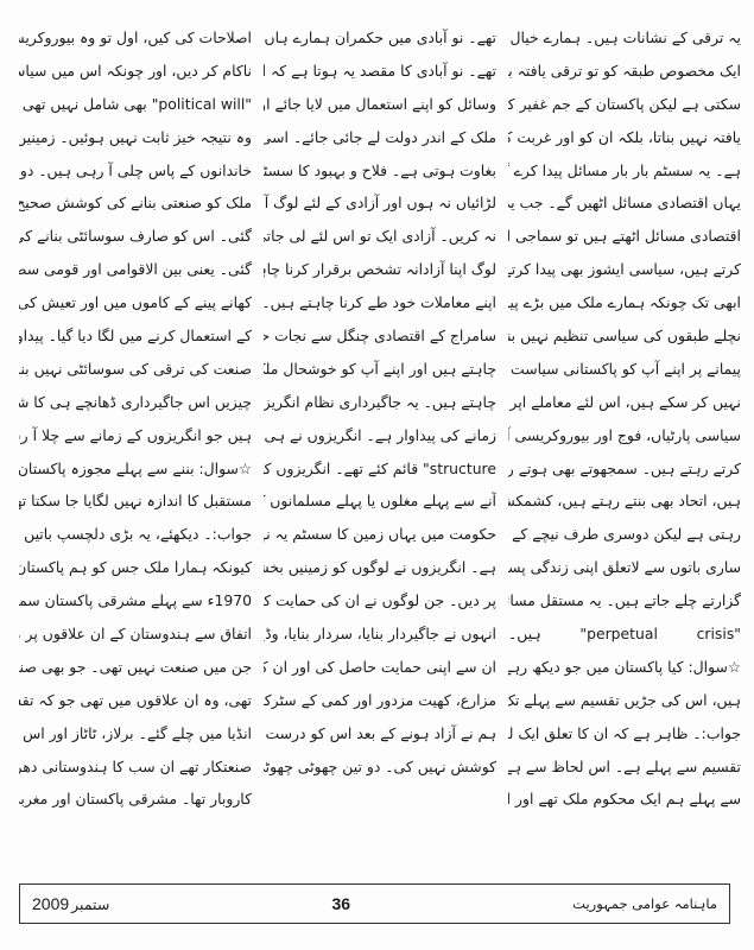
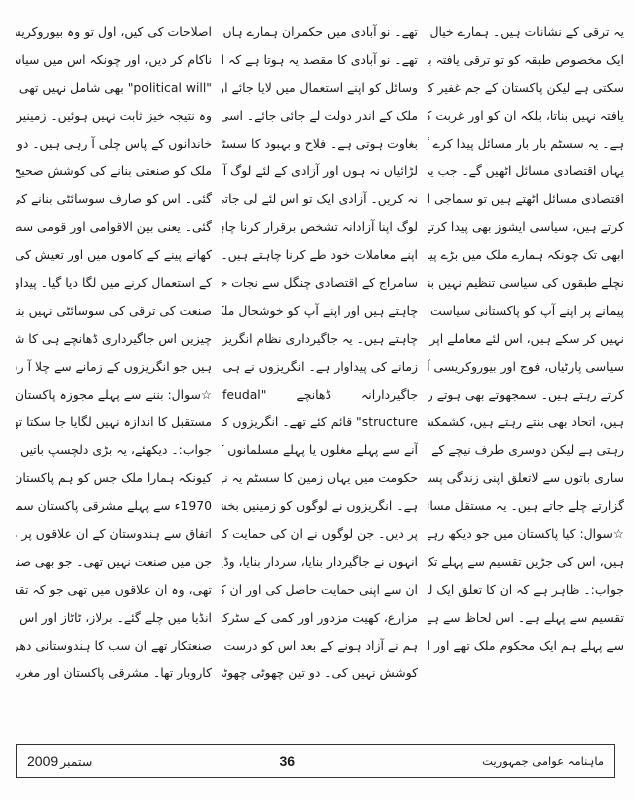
  یہ ترقی کے نشانات ہیں۔ ہمارے خیال
  سکتی ہے لیکن پاکستان کے جم غفیر ک
  یافتہ نہیں بناتا، بلکہ ان کو اور غربت ک
  ہے۔ یہ سسٹم بار بار مسائل پیدا کرے
  یہاں اقتصادی مسائل اٹھیں گے۔ جب ی
  اقتصادی مسائل اٹھتے ہیں تو سماجی ا
  کرتے ہیں، سیاسی ایشوز بھی پیدا کرتے
  ابھی تک چونکہ ہمارے ملک میں بڑے پی
  نچلے طبقوں کی سیاسی تنظیم نہیں بن
  پیمانے پر اپنے آپ کو پاکستانی سیاست
  نہیں کر سکے ہیں، اس لئے معاملے اپر
  سیاسی پارٹیاں، فوج اور بیوروکریسی آ
  کرتے رہتے ہیں۔ سمجھوتے بھی ہوتے ر
  ہیں، اتحاد بھی بنتے رہتے ہیں، کشمک
  رہتی ہے لیکن دوسری طرف نیچے کے
  ساری باتوں سے لاتعلق اپنی زندگی پس
  گزارتے چلے جاتے ہیں۔ یہ مستقل مسائ
- "perpetual crisis" ہیں۔
  ☆سوال: کیا پاکستان میں جو دیکھ رہے
  ہیں، اس کی جڑیں تقسیم سے پہلے تک
  جواب:۔ ظاہر ہے کہ ان کا تعلق ایک ل
  تقسیم سے پہلے ہے۔ اس لحاظ سے ہے
  سے پہلے ہم ایک محکوم ملک تھے اور ا
  تھے۔ نو آبادی میں حکمران ہمارے ہاں
  تھے۔ نو آبادی کا مقصد یہ ہوتا ہے کہ ا
  وسائل کو اپنے استعمال میں لایا جائے او
  ملک کے اندر دولت لے جائی جائے۔ اسی
  بغاوت ہوتی ہے۔ فلاح و بہبود کا سسٹ
  لڑائیاں نہ ہوں اور آزادی کے لئے لوگ آ
  نہ کریں۔ آزادی ایک تو اس لئے لی جات
  لوگ اپنا آزادانہ تشخص برقرار کرنا چا
  اپنے معاملات خود طے کرنا چاہتے ہیں۔
  سامراج کے اقتصادی چنگل سے نجات ح
  چاہتے ہیں اور اپنے آپ کو خوشحال مل
  چاہتے ہیں۔ یہ جاگیرداری نظام انگریز
  زمانے کی پیداوار ہے۔ انگریزوں نے ہی
+ جاگیردارانہ ڈھانچے "feudal
  structure" قائم کئے تھے۔ انگریزوں ک
  آنے سے پہلے مغلوں یا پہلے مسلمانوں
  حکومت میں یہاں زمین کا سسٹم یہ ن
  ہے۔ انگریزوں نے لوگوں کو زمینیں بخش
  پر دیں۔ جن لوگوں نے ان کی حمایت ک
  انہوں نے جاگیردار بنایا، سردار بنایا، وڈی
  ان سے اپنی حمایت حاصل کی اور ان ک
  مزارع، کھیت مزدور اور کمی کے سٹرک
  ہم نے آزاد ہونے کے بعد اس کو درست
  اصلاحات کی کیں، اول تو وہ بیوروکریس
  ناکام کر دیں، اور چونکہ اس میں سیاس
  "political will" بھی شامل نہیں تھی
  وہ نتیجہ خیز ثابت نہیں ہوئیں۔ زمینیں
  خاندانوں کے پاس چلی آ رہی ہیں۔ دو
  گئی۔ اس کو صارف سوسائٹی بنانے کی
  کھانے پینے کے کاموں میں اور تعیش کی
  کے استعمال کرنے میں لگا دیا گیا۔ پیداو
  صنعت کی ترقی کی سوسائٹی نہیں بنا
  چیزیں اس جاگیرداری ڈھانچے ہی کا ش
  ہیں جو انگریزوں کے زمانے سے چلا آ ر
  ☆سوال: بننے سے پہلے مجوزہ پاکستان
  مستقبل کا اندازہ نہیں لگایا جا سکتا تھ
  جواب:۔ دیکھئے، یہ بڑی دلچسپ باتیں
  1970ء سے پہلے مشرقی پاکستان سم
  اتفاق سے ہندوستان کے ان علاقوں پر
  انڈیا میں چلے گئے۔ برلاز، ٹاٹاز اور اس
  صنعتکار تھے ان سب کا ہندوستانی دھر
  کاروبار تھا۔ مشرقی پاکستان اور مغرب
  2009
  ستمبر
  36
  ماہنامہ عوامی جمہوریت
